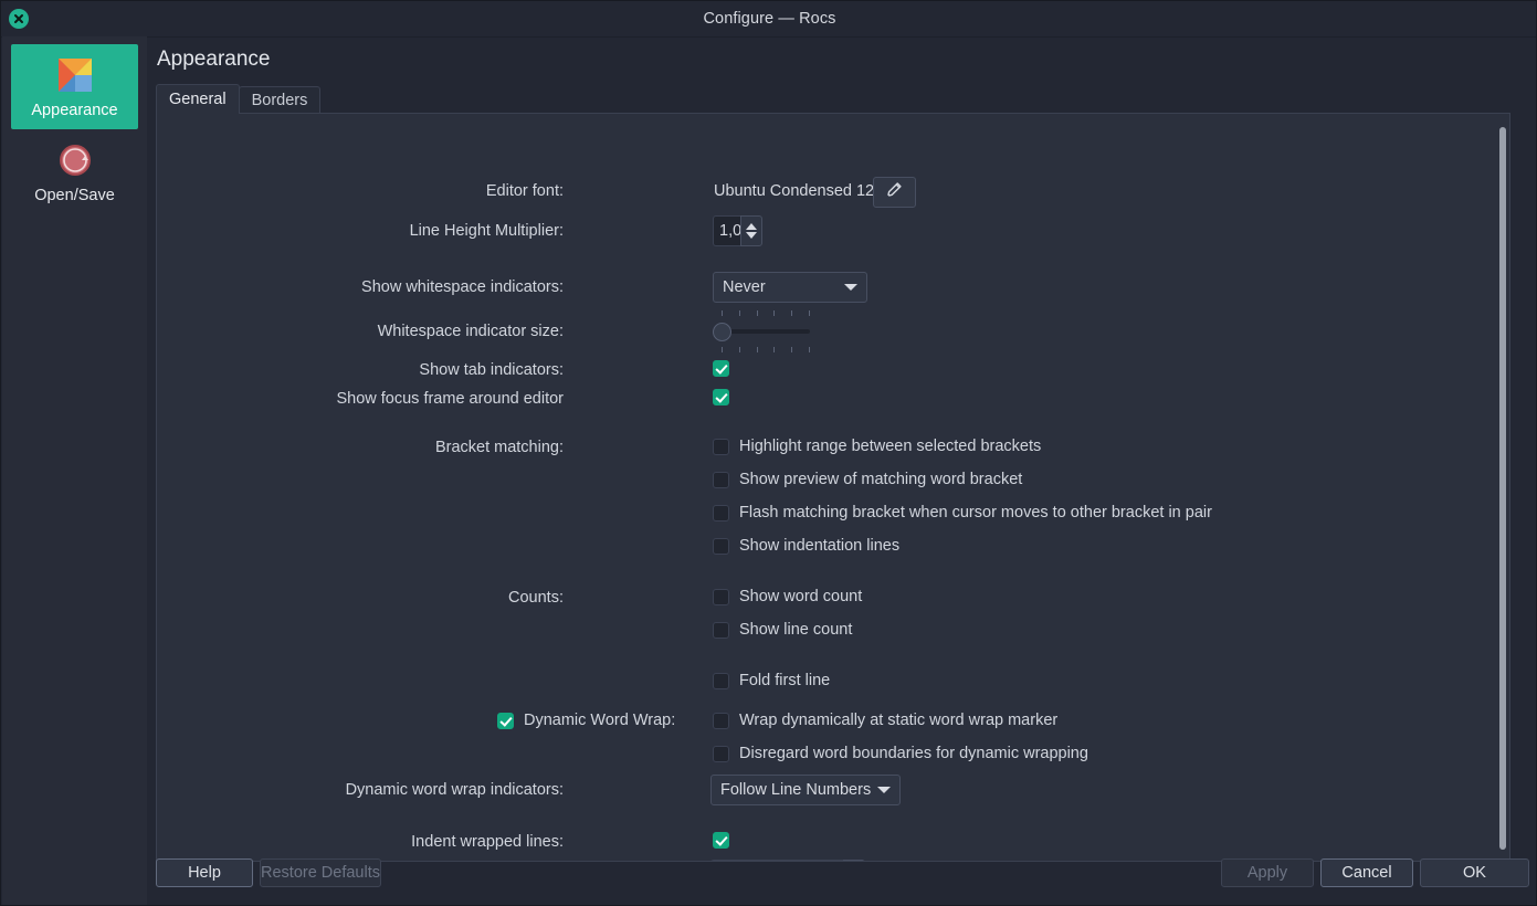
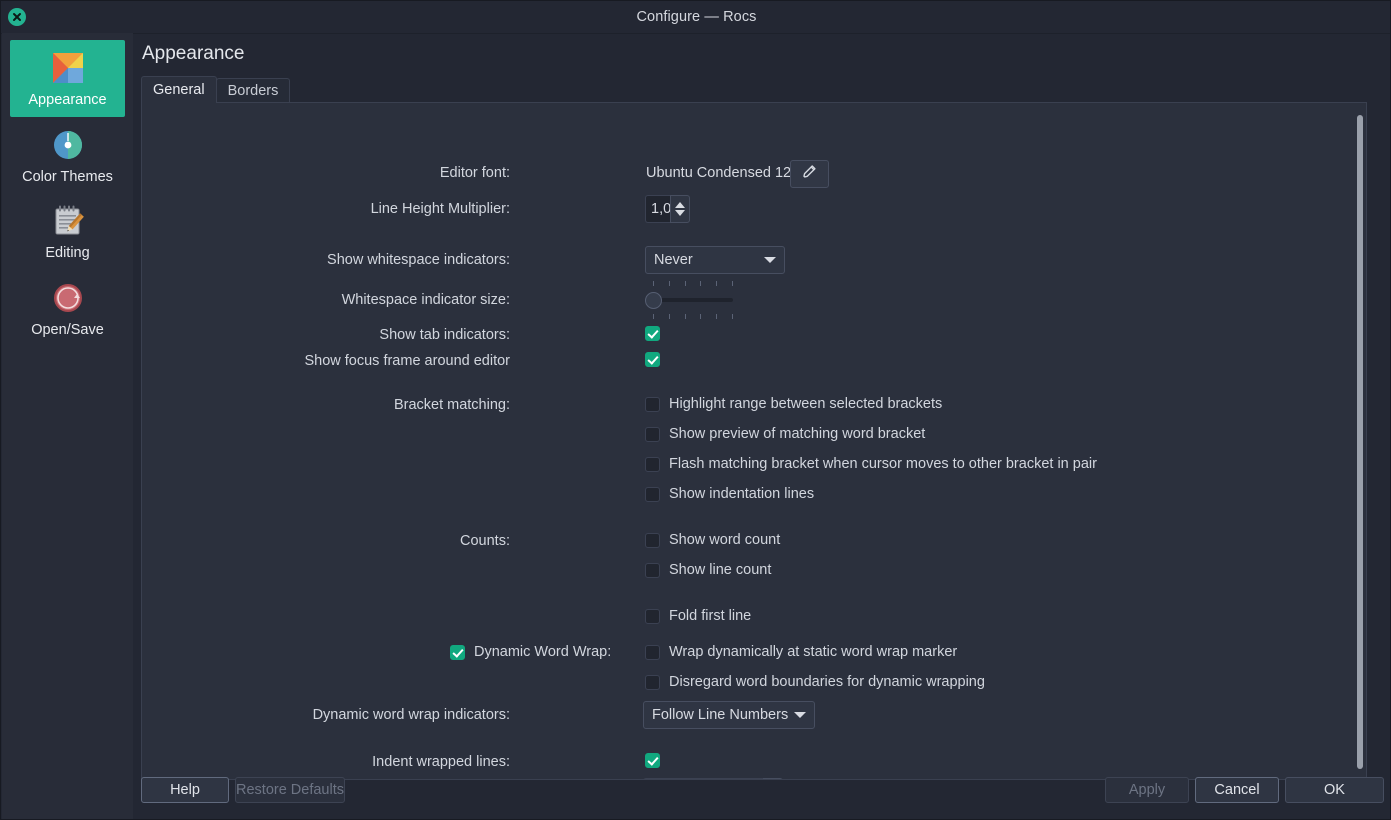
  Configure — Rocs
  Appearance
+ Color Themes
+ Editing
  Open/Save
  Appearance
  General
  Borders
  Editor font:
  Ubuntu Condensed 12
  Line Height Multiplier:
  1,0
  Show whitespace indicators:
  Never
  Whitespace indicator size:
  Show tab indicators:
  Show focus frame around editor
  Bracket matching:
  Highlight range between selected brackets
  Show preview of matching word bracket
  Flash matching bracket when cursor moves to other bracket in pair
  Show indentation lines
  Counts:
  Show word count
  Show line count
  Fold first line
  Dynamic Word Wrap:
  Wrap dynamically at static word wrap marker
  Disregard word boundaries for dynamic wrapping
  Dynamic word wrap indicators:
  Follow Line Numbers
  Indent wrapped lines:
  Help
  Restore Defaults
  Apply
  Cancel
  OK
